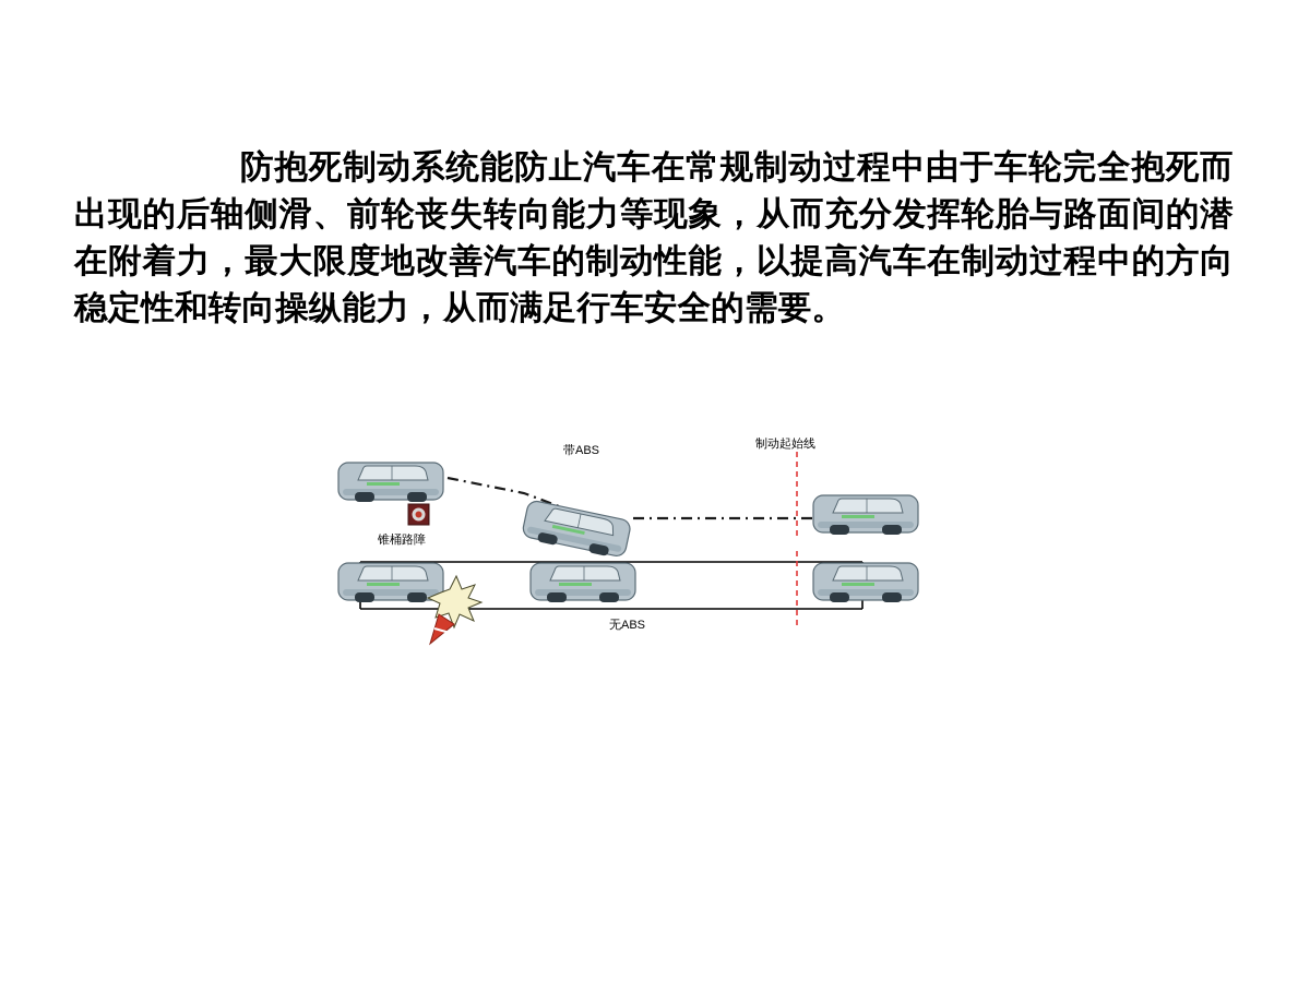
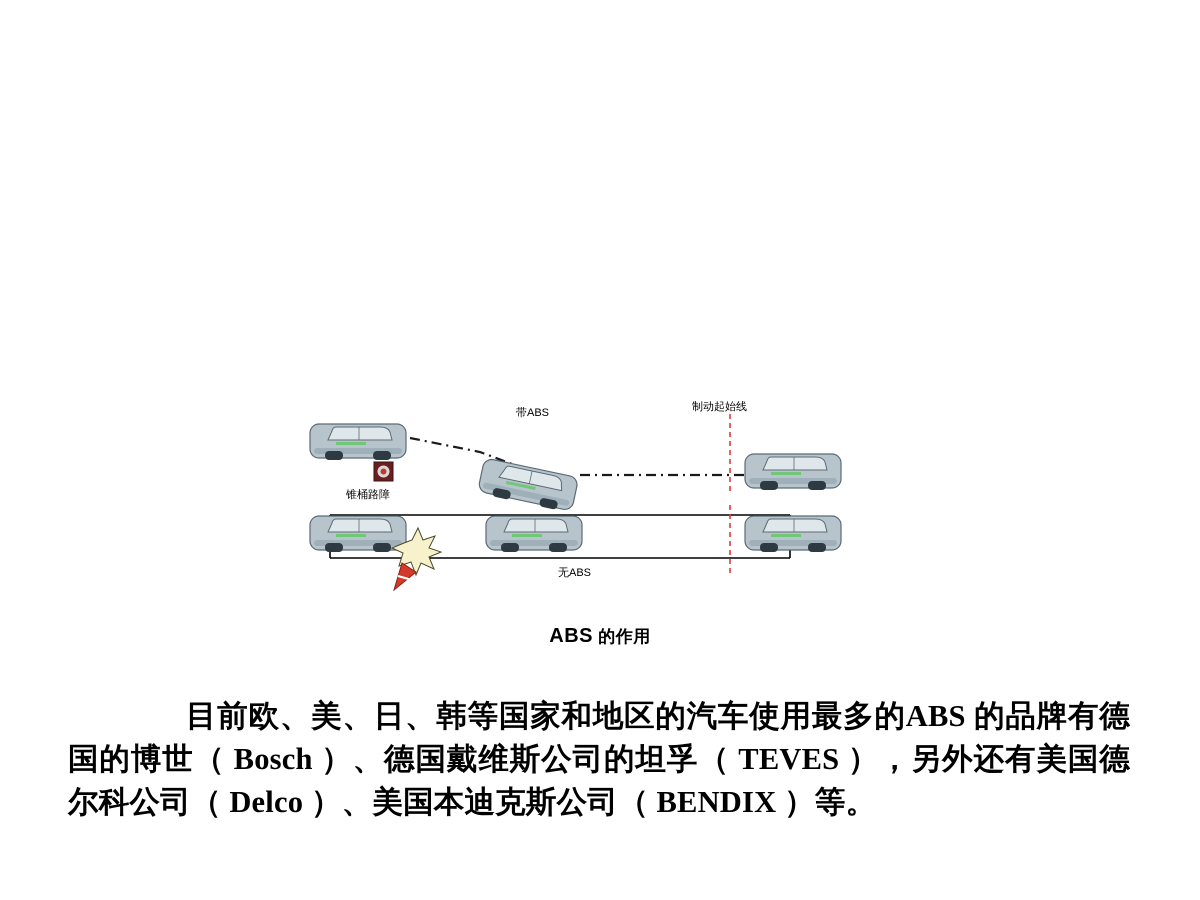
- 防抱死制动系统能防止汽车在常规制动过程中由于车轮完全抱死而出现的后轴侧滑、前轮丧失转向能力等现象，从而充分发挥轮胎与路面间的潜在附着力，最大限度地改善汽车的制动性能，以提高汽车在制动过程中的方向稳定性和转向操纵能力，从而满足行车安全的需要。
  锥桶路障
  带ABS
  制动起始线
  无ABS
+ ABS 的作用
+ 目前欧、美、日、韩等国家和地区的汽车使用最多的ABS 的品牌有德国的博世（ Bosch ）、德国戴维斯公司的坦孚（ TEVES ），另外还有美国德尔科公司（ Delco ）、美国本迪克斯公司（ BENDIX ）等。
